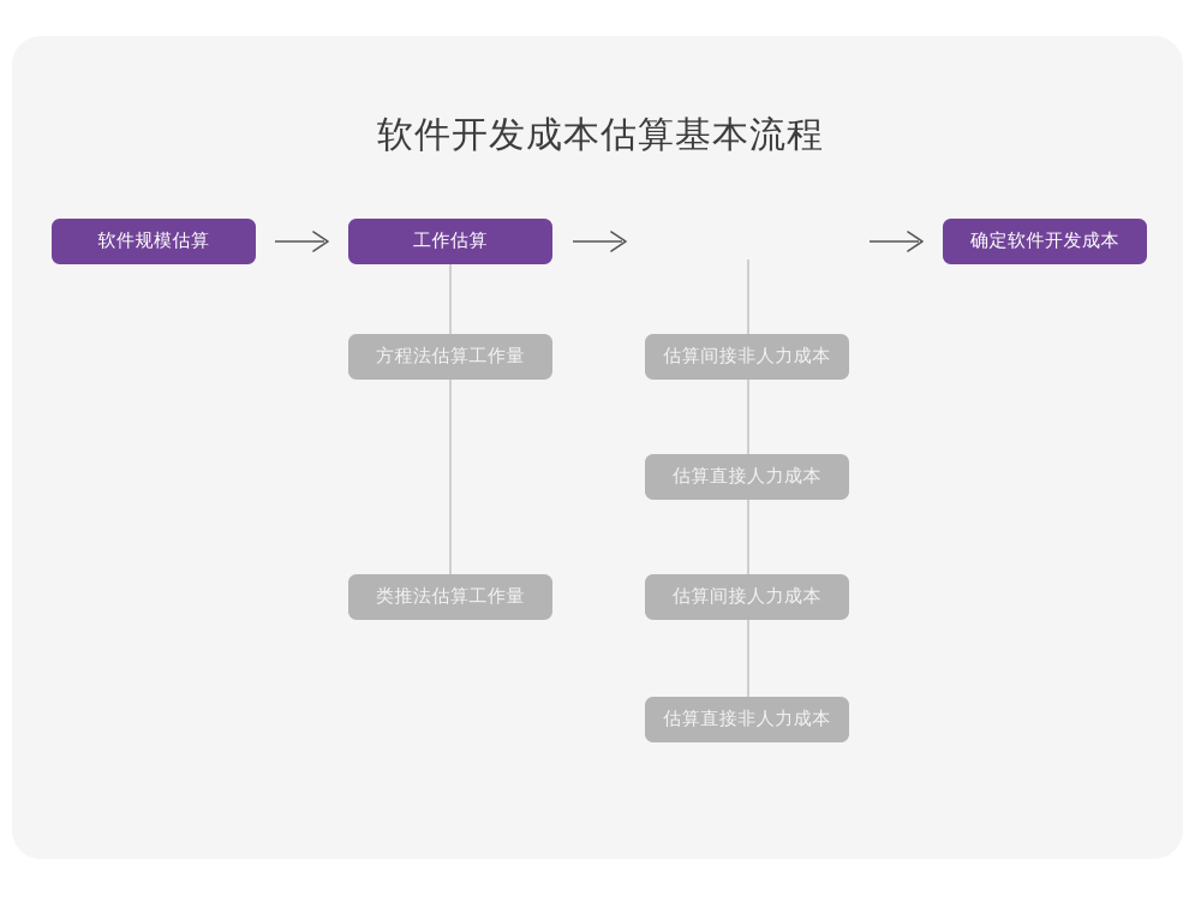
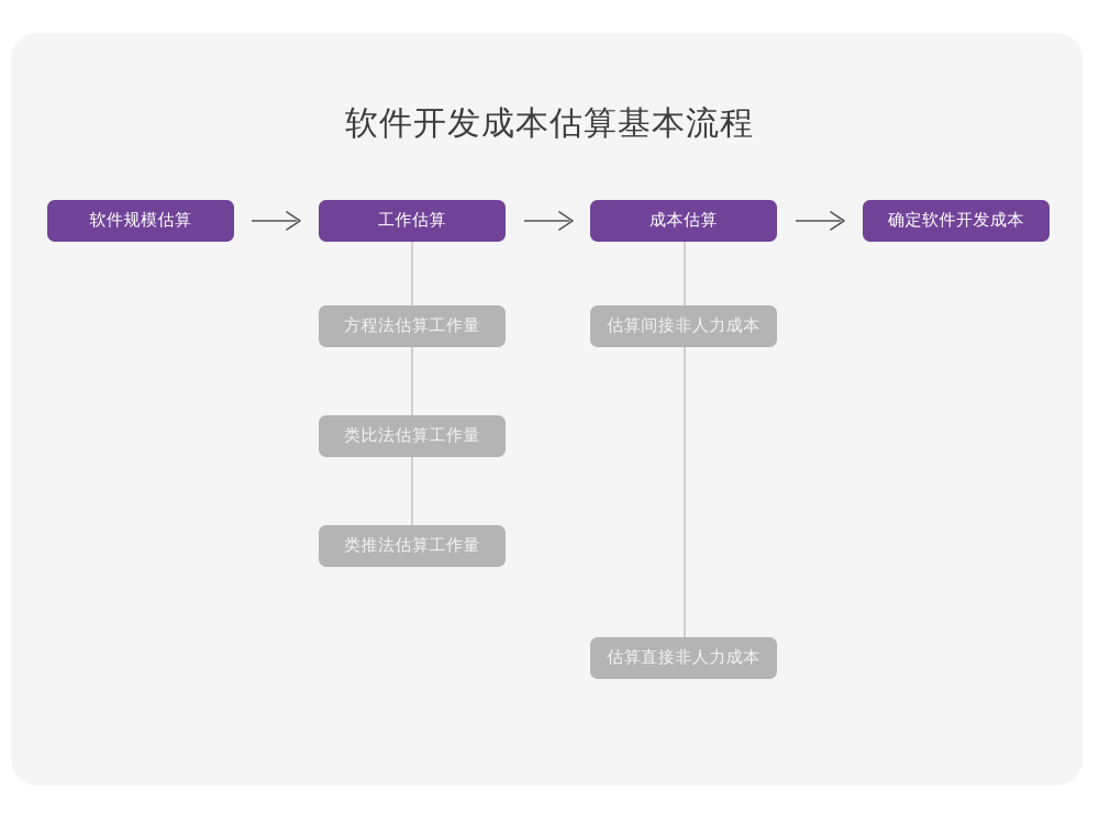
  软件开发成本估算基本流程
  软件规模估算
  工作估算
+ 成本估算
  确定软件开发成本
  方程法估算工作量
+ 类比法估算工作量
  类推法估算工作量
  估算间接非人力成本
- 估算直接人力成本
- 估算间接人力成本
  估算直接非人力成本
